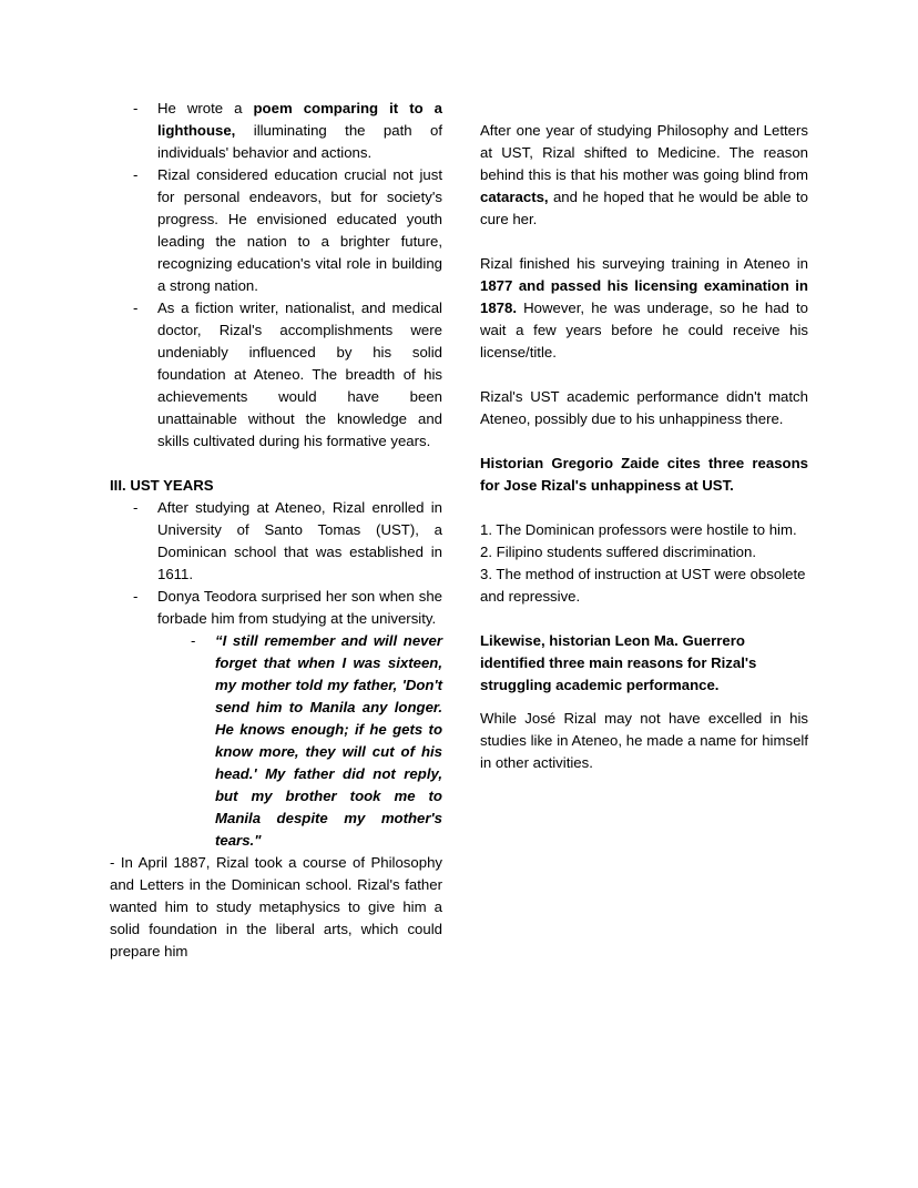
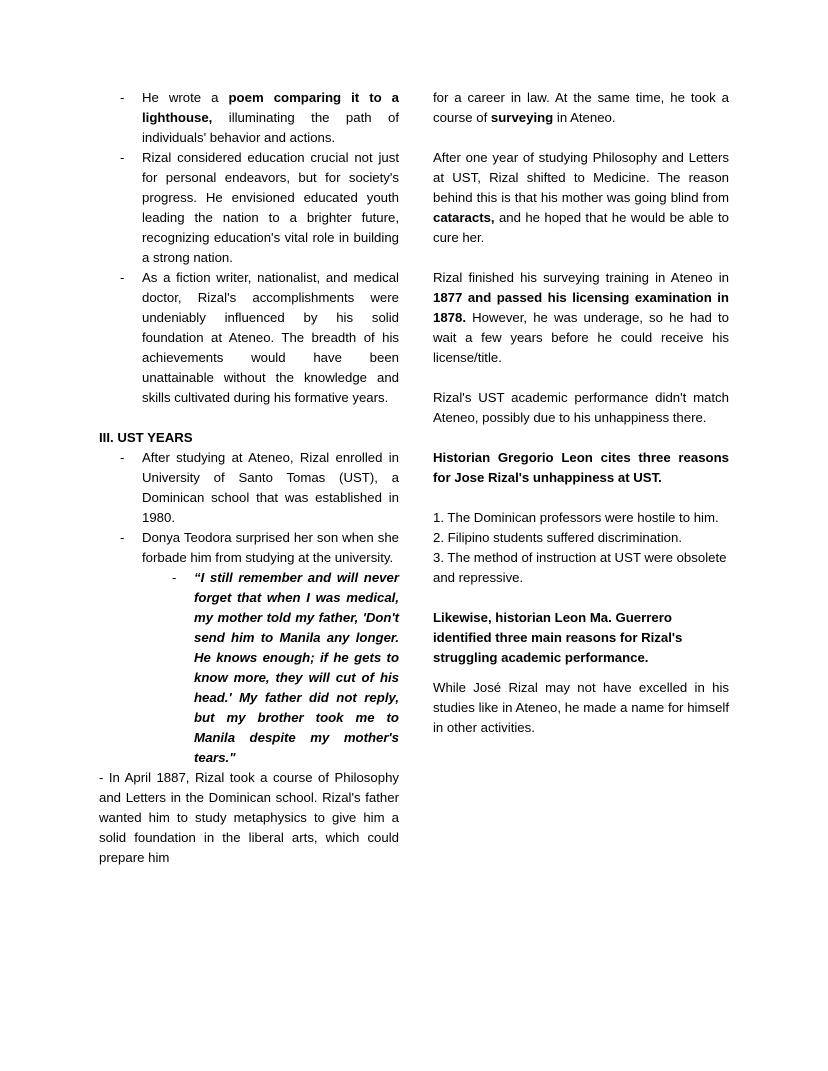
  -
  He wrote a poem comparing it to a lighthouse, illuminating the path of individuals' behavior and actions.
  -
  Rizal considered education crucial not just for personal endeavors, but for society's progress. He envisioned educated youth leading the nation to a brighter future, recognizing education's vital role in building a strong nation.
  -
  As a fiction writer, nationalist, and medical doctor, Rizal's accomplishments were undeniably influenced by his solid foundation at Ateneo. The breadth of his achievements would have been unattainable without the knowledge and skills cultivated during his formative years.
  III. UST YEARS
  -
- After studying at Ateneo, Rizal enrolled in University of Santo Tomas (UST), a Dominican school that was established in 1611.
+ After studying at Ateneo, Rizal enrolled in University of Santo Tomas (UST), a Dominican school that was established in 1980.
  -
  Donya Teodora surprised her son when she forbade him from studying at the university.
  -
- “I still remember and will never forget that when I was sixteen, my mother told my father, 'Don't send him to Manila any longer. He knows enough; if he gets to know more, they will cut of his head.' My father did not reply, but my brother took me to Manila despite my mother's tears."
+ “I still remember and will never forget that when I was medical, my mother told my father, 'Don't send him to Manila any longer. He knows enough; if he gets to know more, they will cut of his head.' My father did not reply, but my brother took me to Manila despite my mother's tears."
  - In April 1887, Rizal took a course of Philosophy and Letters in the Dominican school. Rizal's father wanted him to study metaphysics to give him a solid foundation in the liberal arts, which could prepare him
+ for a career in law. At the same time, he took a course of surveying in Ateneo.
  After one year of studying Philosophy and Letters at UST, Rizal shifted to Medicine. The reason behind this is that his mother was going blind from cataracts, and he hoped that he would be able to cure her.
  Rizal finished his surveying training in Ateneo in 1877 and passed his licensing examination in 1878. However, he was underage, so he had to wait a few years before he could receive his license/title.
  Rizal's UST academic performance didn't match Ateneo, possibly due to his unhappiness there.
- Historian Gregorio Zaide cites three reasons for Jose Rizal's unhappiness at UST.
+ Historian Gregorio Leon cites three reasons for Jose Rizal's unhappiness at UST.
  1. The Dominican professors were hostile to him.
  2. Filipino students suffered discrimination.
  3. The method of instruction at UST were obsolete and repressive.
  Likewise, historian Leon Ma. Guerrero identified three main reasons for Rizal's struggling academic performance.
  While José Rizal may not have excelled in his studies like in Ateneo, he made a name for himself in other activities.
